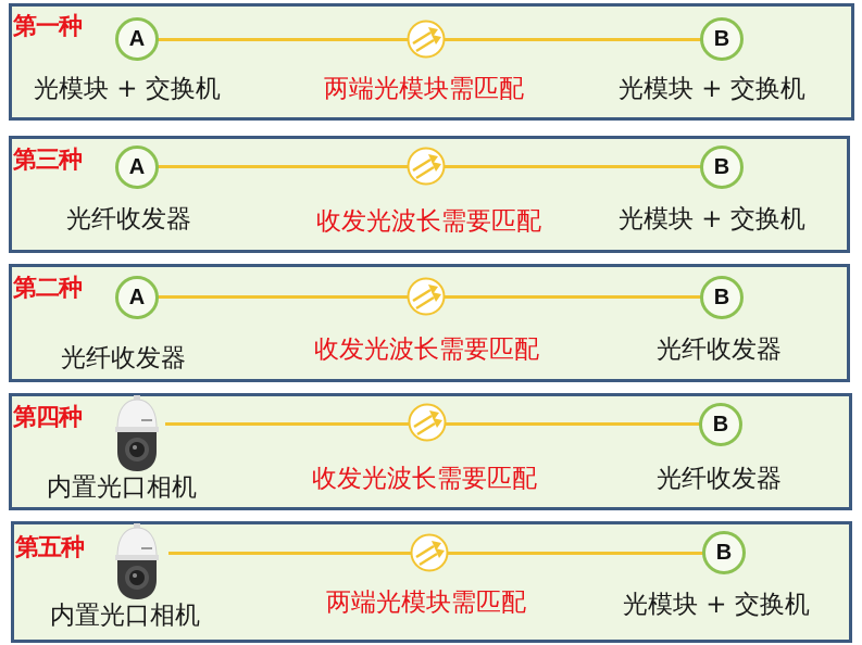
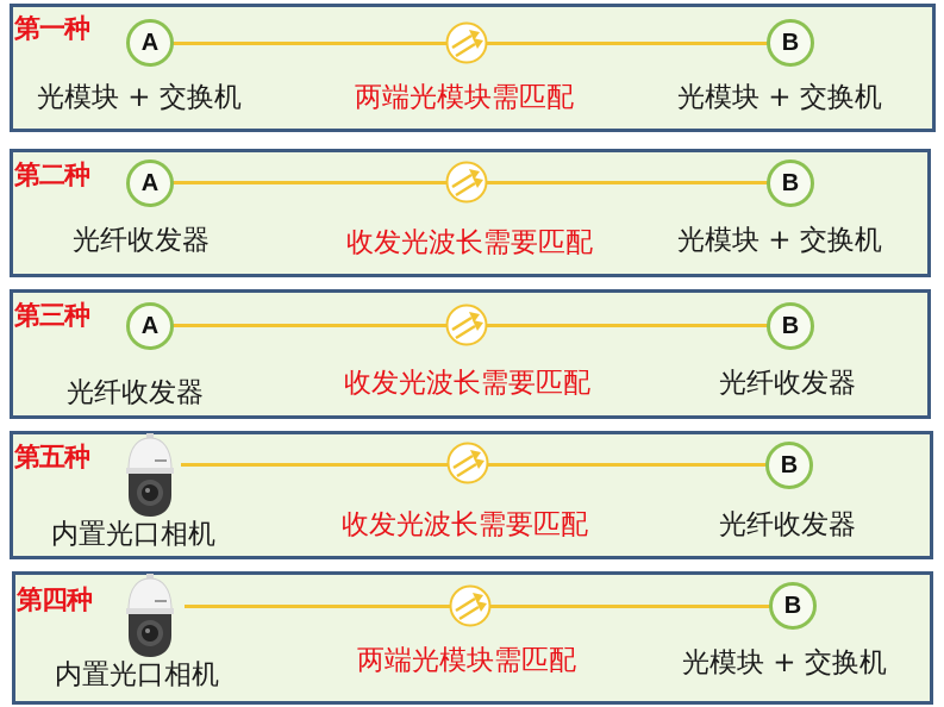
  第一种
  A
  B
  光模块 + 交换机
  两端光模块需匹配
  光模块 + 交换机
- 第三种
+ 第二种
  A
  B
  光纤收发器
  收发光波长需要匹配
  光模块 + 交换机
- 第二种
+ 第三种
  A
  B
  光纤收发器
  收发光波长需要匹配
  光纤收发器
- 第四种
+ 第五种
  B
  内置光口相机
  收发光波长需要匹配
  光纤收发器
- 第五种
+ 第四种
  B
  内置光口相机
  两端光模块需匹配
  光模块 + 交换机
